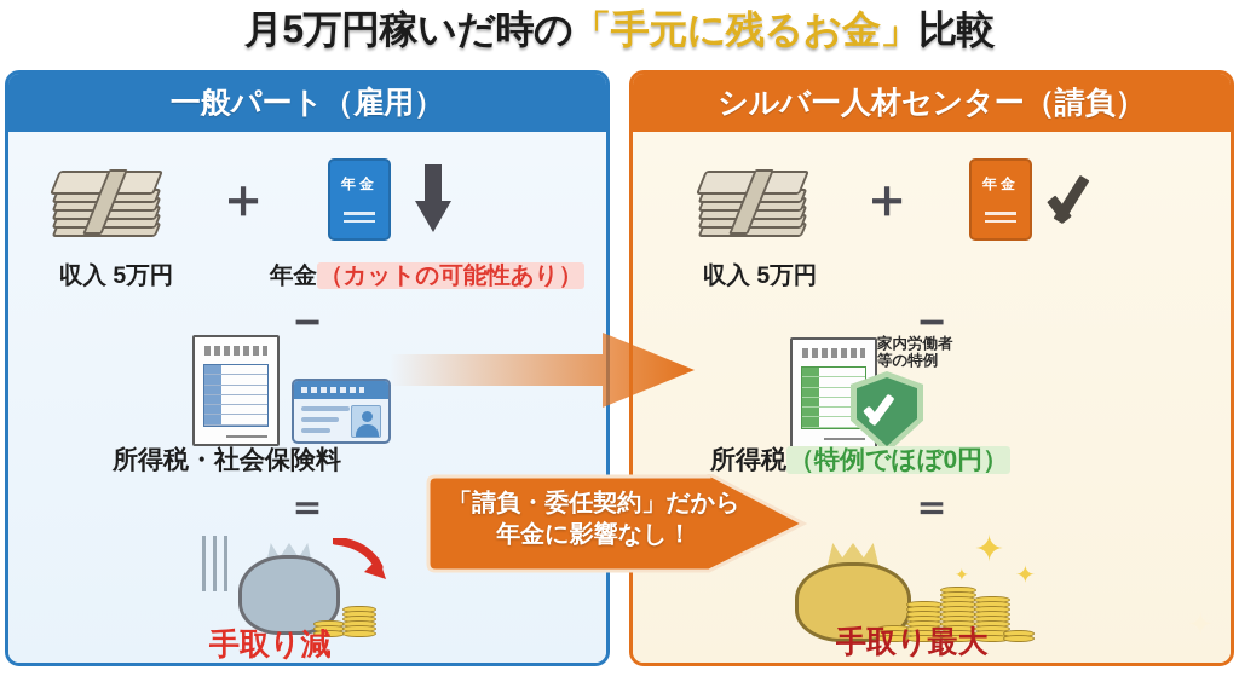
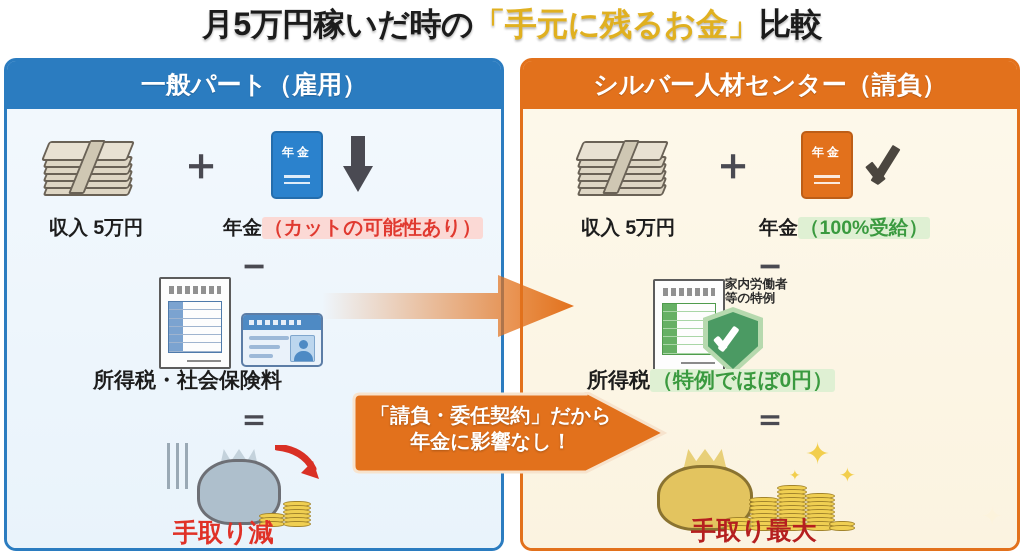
  月5万円稼いだ時の「手元に残るお金」比較
  一般パート（雇用）
  ＋
  年金
  収入 5万円
  年金（カットの可能性あり）
  －
  所得税・社会保険料
  ＝
  手取り減
  シルバー人材センター（請負）
  ＋
  年金
  収入 5万円
+ 年金（100%受給）
  －
  家内労働者
  等の特例
  所得税（特例でほぼ0円）
  ＝
  手取り最大
  「請負・委任契約」だから
  年金に影響なし！
